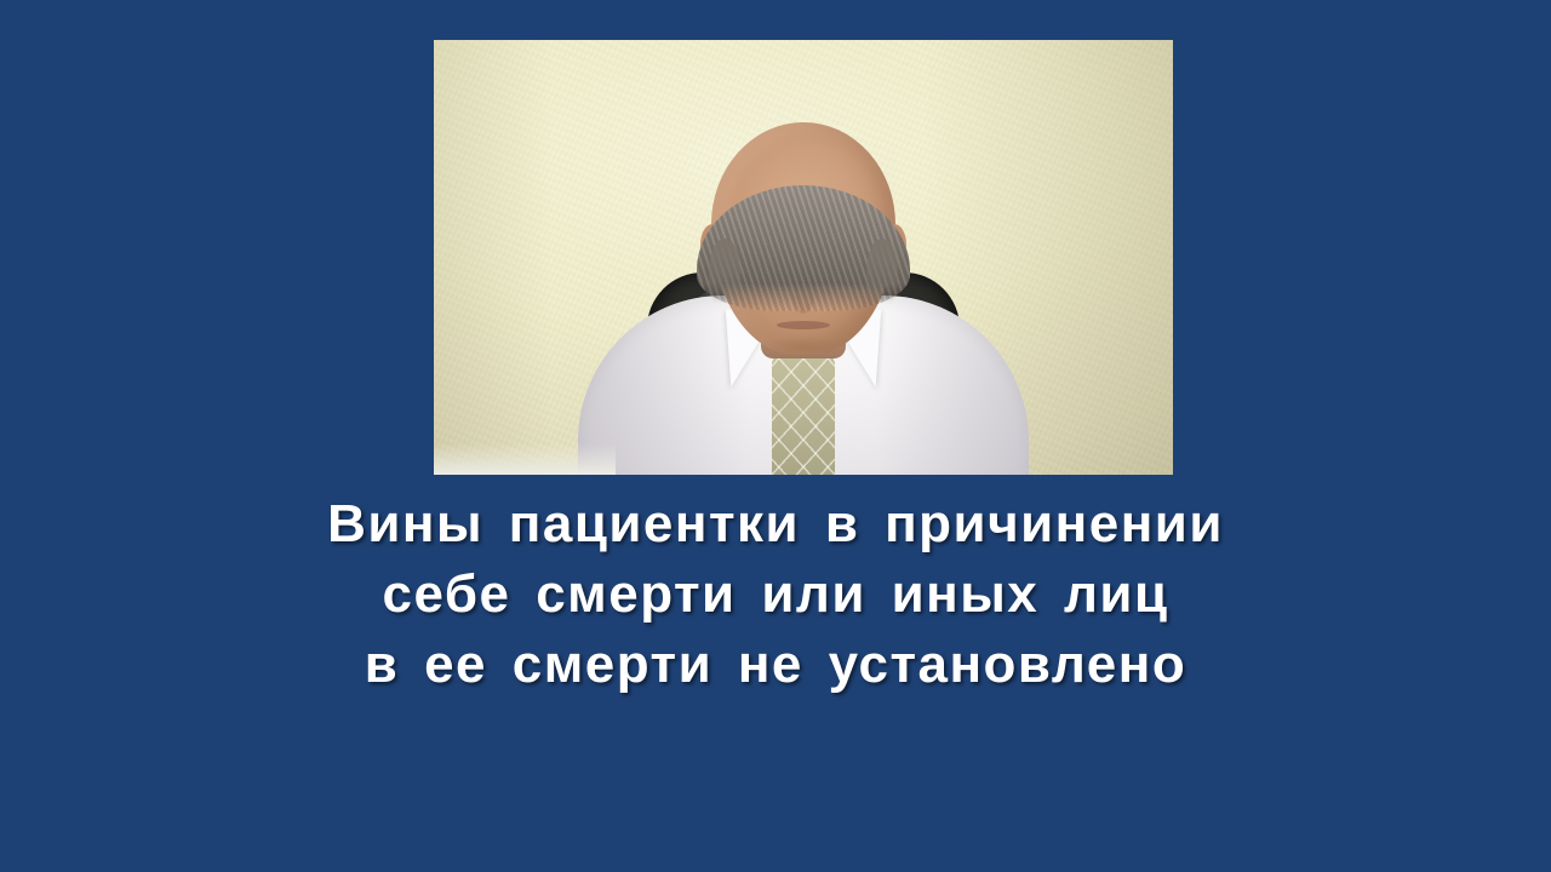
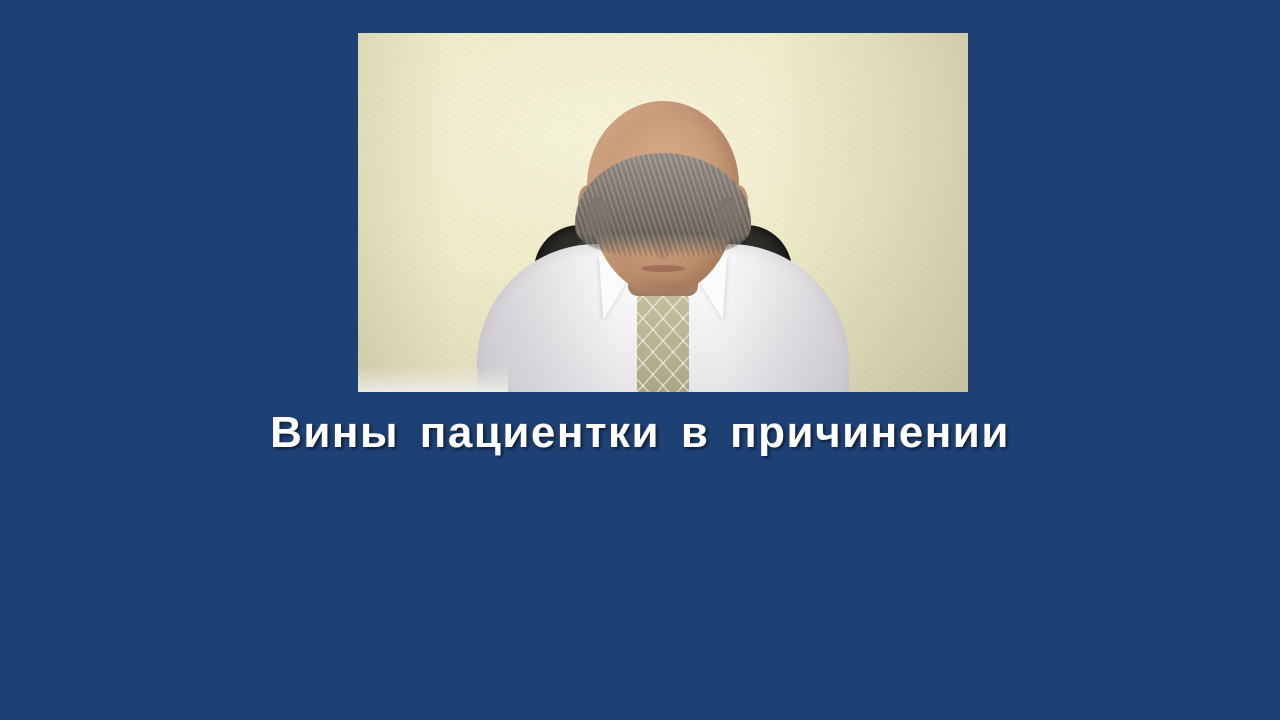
  Вины пациентки в причинении
- себе смерти или иных лиц
- в ее смерти не установлено
